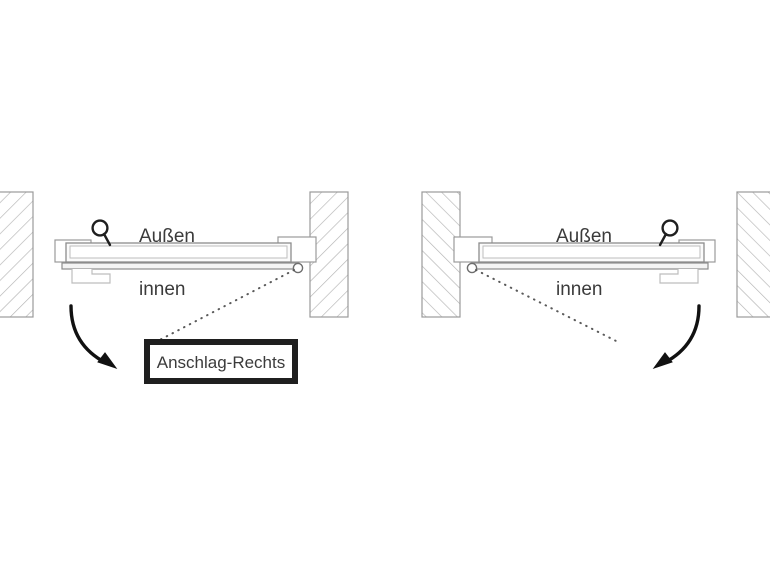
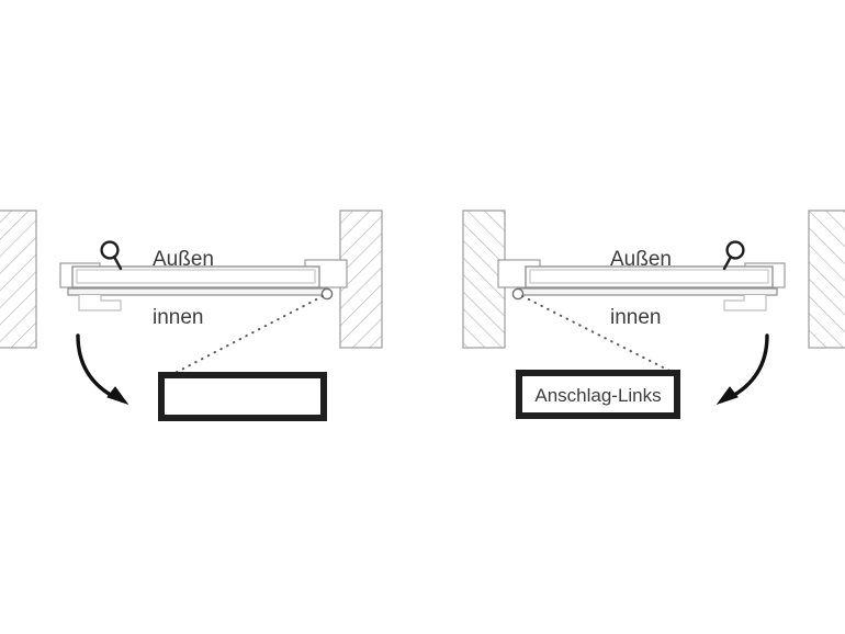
  Außen
  innen
- Anschlag-Rechts
  Außen
  innen
+ Anschlag-Links
